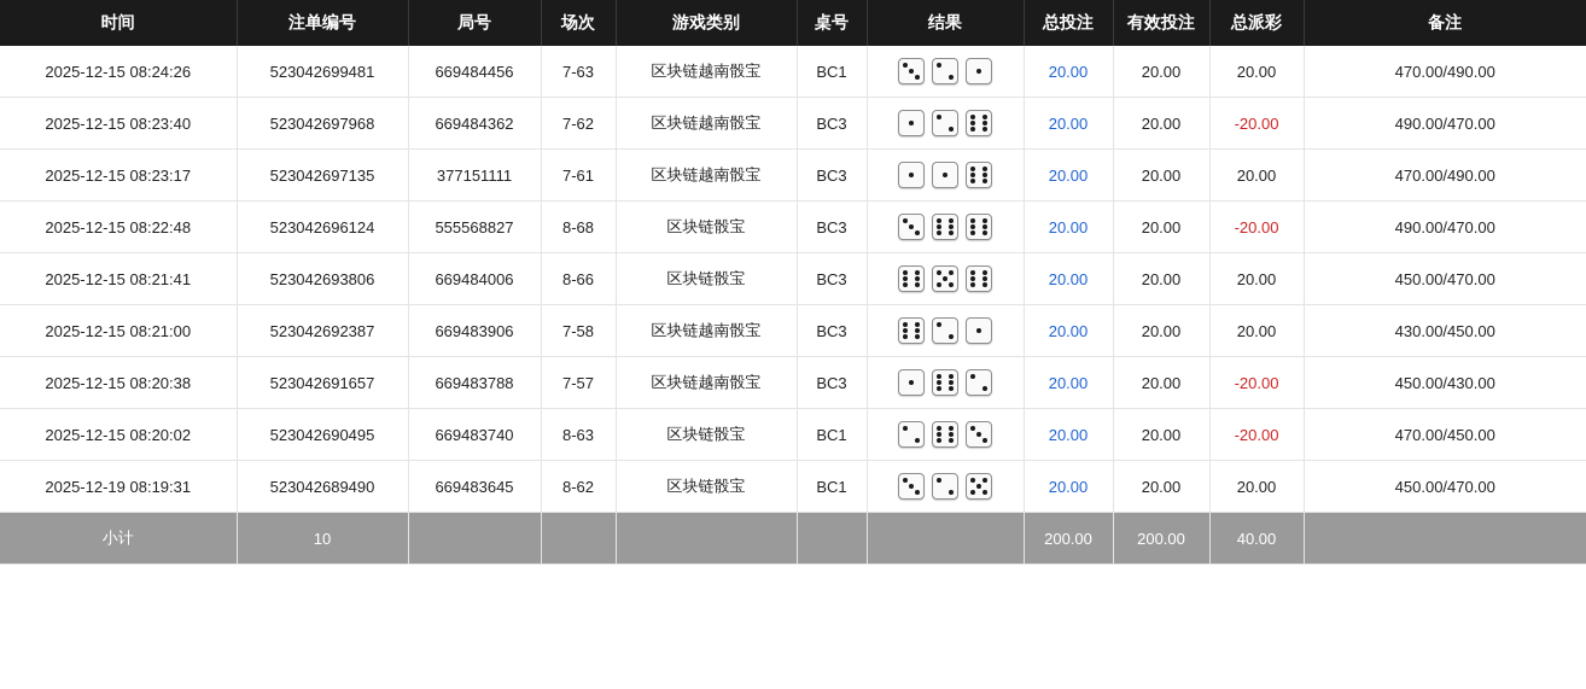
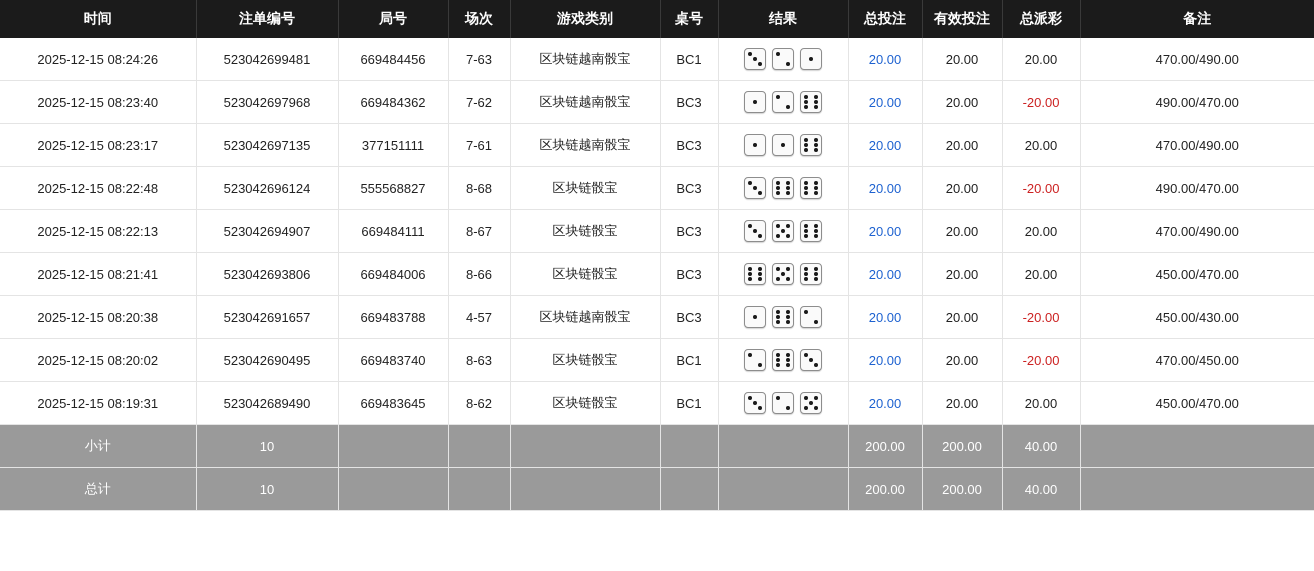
  时间	注单编号	局号	场次	游戏类别	桌号	结果	总投注	有效投注	总派彩	备注
  2025-12-15 08:24:26	523042699481	669484456	7-63	区块链越南骰宝	BC1		20.00	20.00	20.00	470.00/490.00
  2025-12-15 08:23:40	523042697968	669484362	7-62	区块链越南骰宝	BC3		20.00	20.00	-20.00	490.00/470.00
  2025-12-15 08:23:17	523042697135	377151111	7-61	区块链越南骰宝	BC3		20.00	20.00	20.00	470.00/490.00
  2025-12-15 08:22:48	523042696124	555568827	8-68	区块链骰宝	BC3		20.00	20.00	-20.00	490.00/470.00
+ 2025-12-15 08:22:13	523042694907	669484111	8-67	区块链骰宝	BC3		20.00	20.00	20.00	470.00/490.00
  2025-12-15 08:21:41	523042693806	669484006	8-66	区块链骰宝	BC3		20.00	20.00	20.00	450.00/470.00
- 2025-12-15 08:21:00	523042692387	669483906	7-58	区块链越南骰宝	BC3		20.00	20.00	20.00	430.00/450.00
- 2025-12-15 08:20:38	523042691657	669483788	7-57	区块链越南骰宝	BC3		20.00	20.00	-20.00	450.00/430.00
+ 2025-12-15 08:20:38	523042691657	669483788	4-57	区块链越南骰宝	BC3		20.00	20.00	-20.00	450.00/430.00
  2025-12-15 08:20:02	523042690495	669483740	8-63	区块链骰宝	BC1		20.00	20.00	-20.00	470.00/450.00
- 2025-12-19 08:19:31	523042689490	669483645	8-62	区块链骰宝	BC1		20.00	20.00	20.00	450.00/470.00
+ 2025-12-15 08:19:31	523042689490	669483645	8-62	区块链骰宝	BC1		20.00	20.00	20.00	450.00/470.00
  小计	10						200.00	200.00	40.00
+ 总计	10						200.00	200.00	40.00
